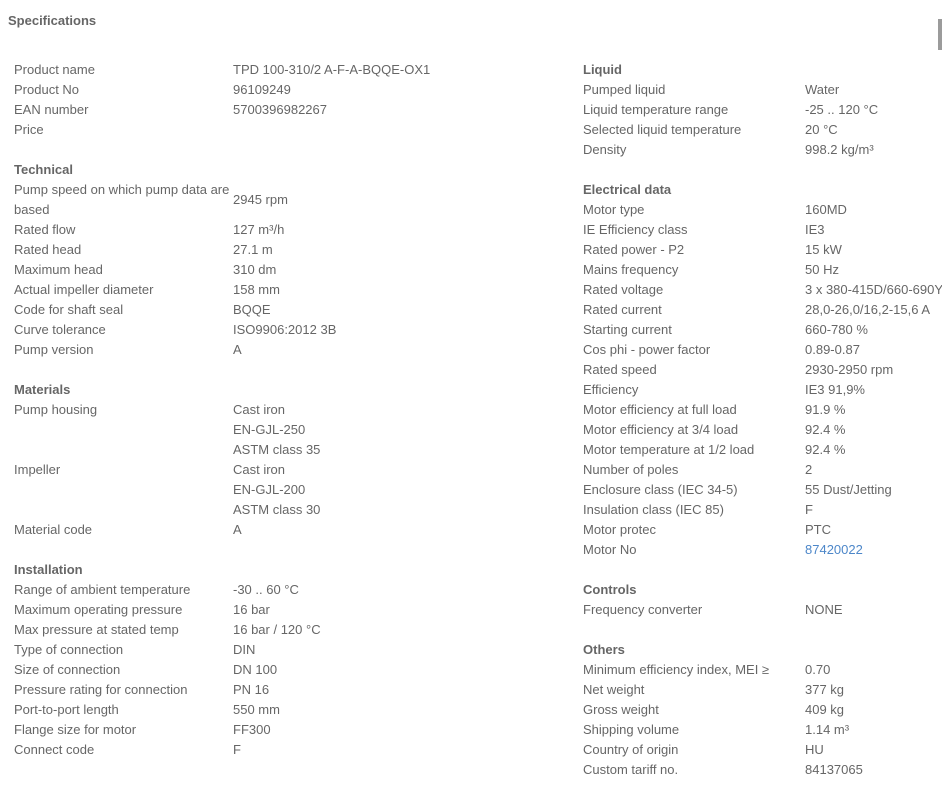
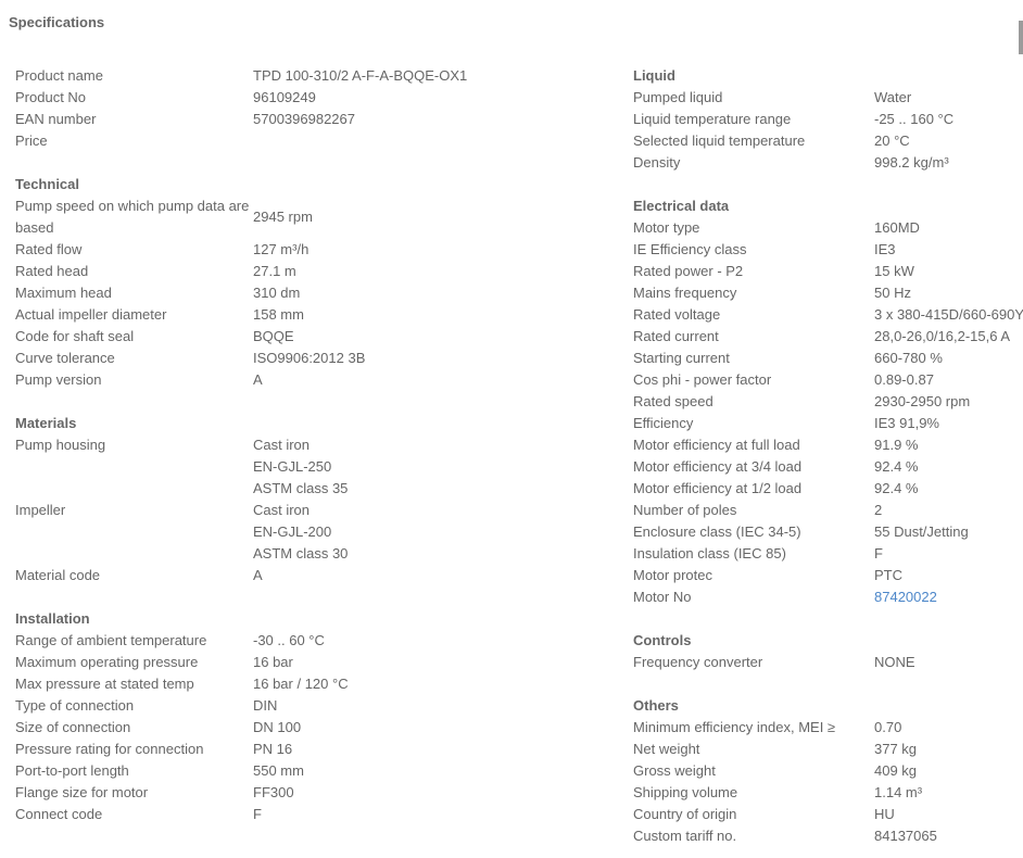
  Specifications
  Product name
  TPD 100-310/2 A-F-A-BQQE-OX1
  Product No
  96109249
  EAN number
  5700396982267
  Price
  Technical
  Pump speed on which pump data are based
  2945 rpm
  Rated flow
  127 m³/h
  Rated head
  27.1 m
  Maximum head
  310 dm
  Actual impeller diameter
  158 mm
  Code for shaft seal
  BQQE
  Curve tolerance
  ISO9906:2012 3B
  Pump version
  A
  Materials
  Pump housing
  Cast iron
  EN-GJL-250
  ASTM class 35
  Impeller
  Cast iron
  EN-GJL-200
  ASTM class 30
  Material code
  A
  Installation
  Range of ambient temperature
  -30 .. 60 °C
  Maximum operating pressure
  16 bar
  Max pressure at stated temp
  16 bar / 120 °C
  Type of connection
  DIN
  Size of connection
  DN 100
  Pressure rating for connection
  PN 16
  Port-to-port length
  550 mm
  Flange size for motor
  FF300
  Connect code
  F
  Liquid
  Pumped liquid
  Water
  Liquid temperature range
- -25 .. 120 °C
+ -25 .. 160 °C
  Selected liquid temperature
  20 °C
  Density
  998.2 kg/m³
  Electrical data
  Motor type
  160MD
  IE Efficiency class
  IE3
  Rated power - P2
  15 kW
  Mains frequency
  50 Hz
  Rated voltage
  3 x 380-415D/660-690Y
  Rated current
  28,0-26,0/16,2-15,6 A
  Starting current
  660-780 %
  Cos phi - power factor
  0.89-0.87
  Rated speed
  2930-2950 rpm
  Efficiency
  IE3 91,9%
  Motor efficiency at full load
  91.9 %
  Motor efficiency at 3/4 load
  92.4 %
- Motor temperature at 1/2 load
+ Motor efficiency at 1/2 load
  92.4 %
  Number of poles
  2
  Enclosure class (IEC 34-5)
  55 Dust/Jetting
  Insulation class (IEC 85)
  F
  Motor protec
  PTC
  Motor No
  87420022
  Controls
  Frequency converter
  NONE
  Others
  Minimum efficiency index, MEI ≥
  0.70
  Net weight
  377 kg
  Gross weight
  409 kg
  Shipping volume
  1.14 m³
  Country of origin
  HU
  Custom tariff no.
  84137065
